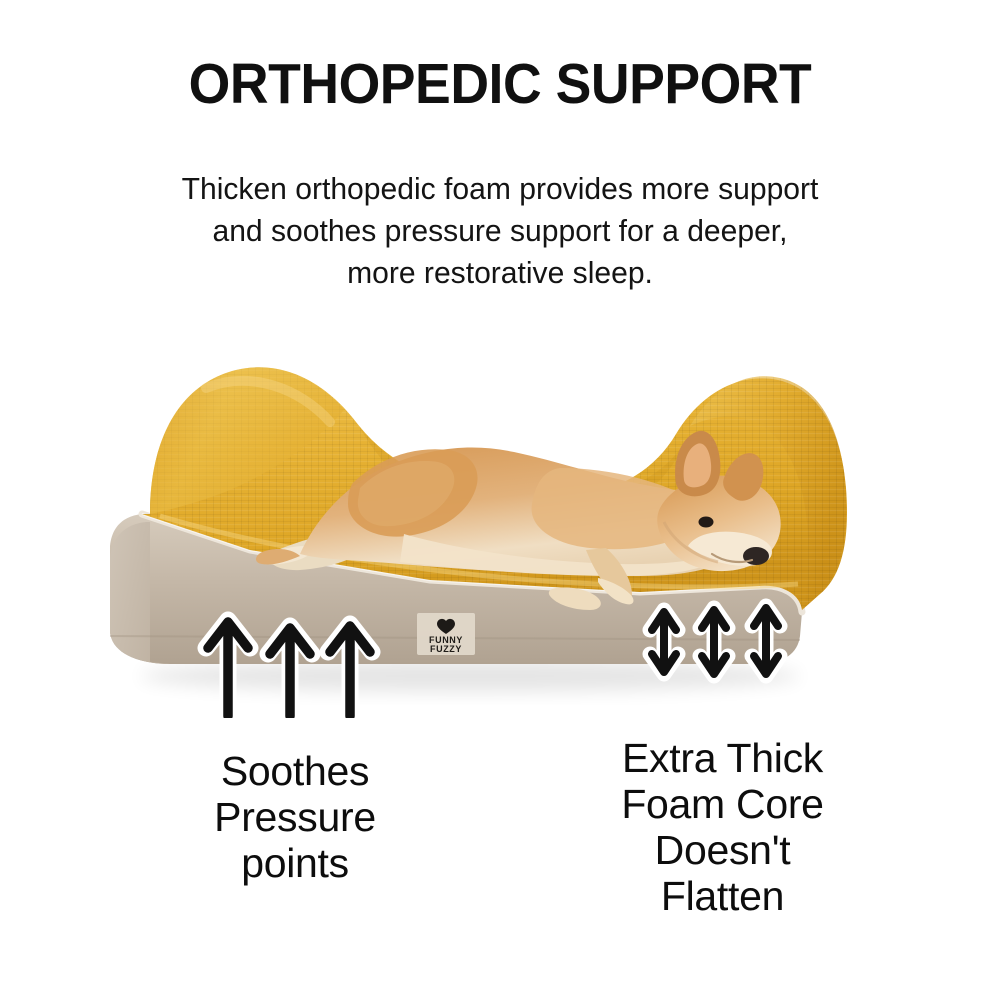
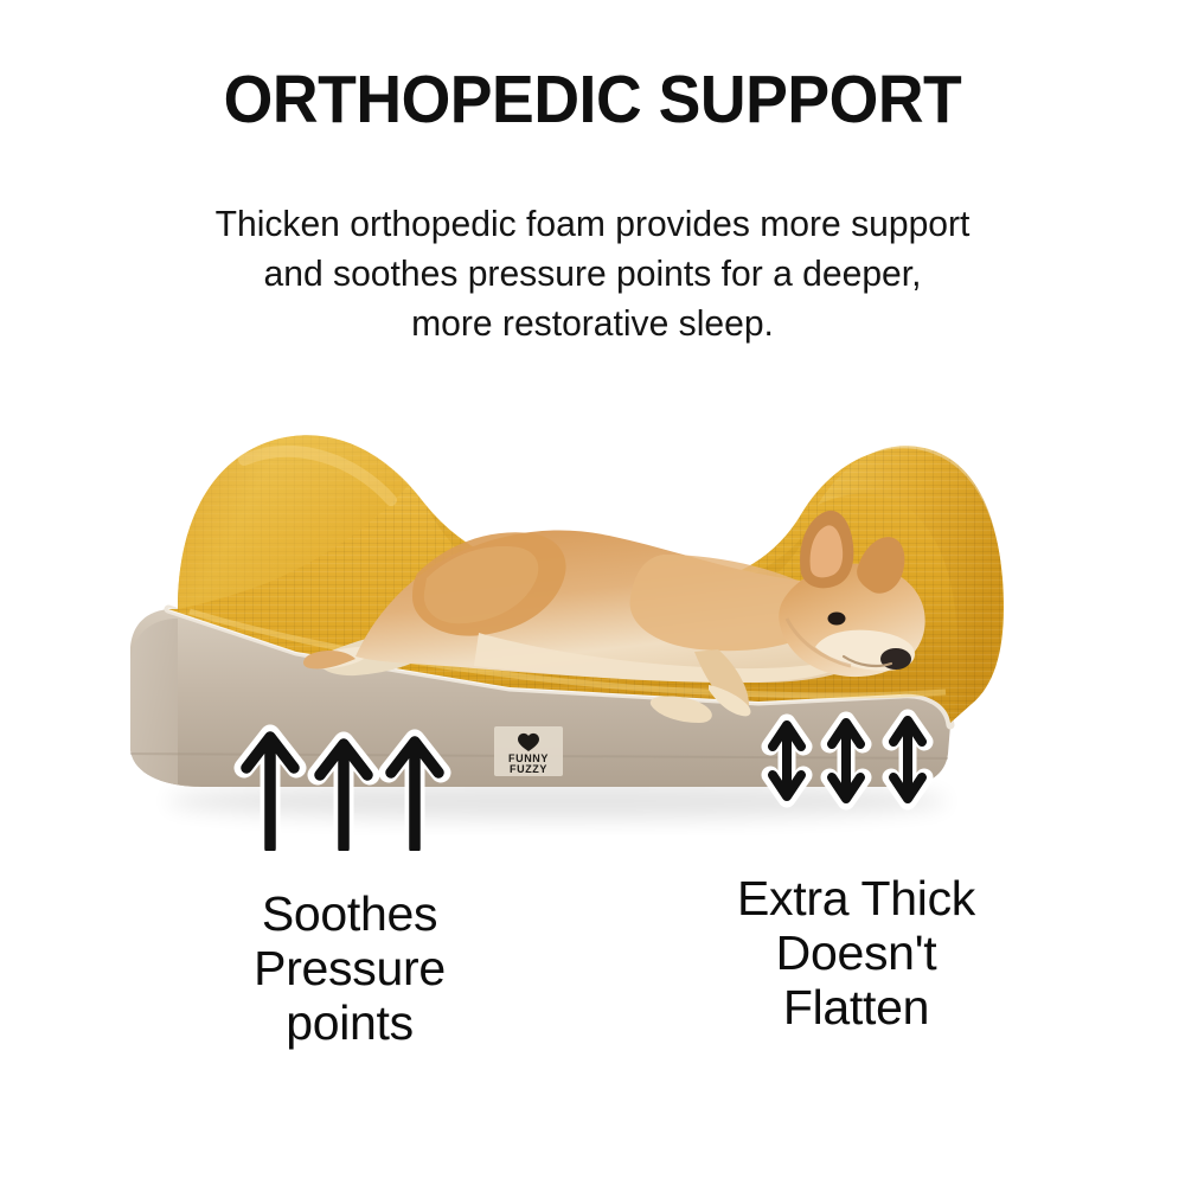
  ORTHOPEDIC SUPPORT
  Thicken orthopedic foam provides more support
- and soothes pressure support for a deeper,
+ and soothes pressure points for a deeper,
  more restorative sleep.
  FUNNY
  FUZZY
  Soothes
  Pressure
  points
  Extra Thick
- Foam Core
  Doesn't
  Flatten
